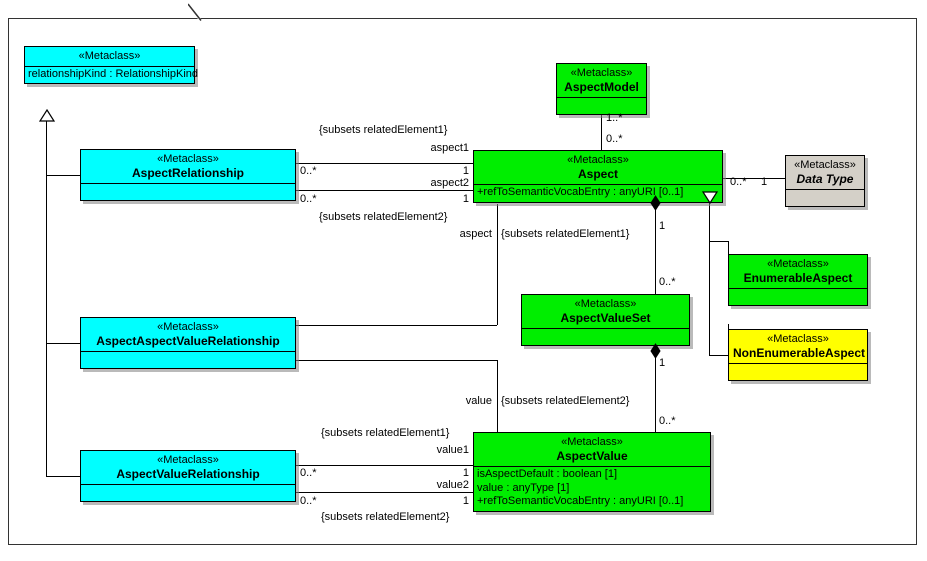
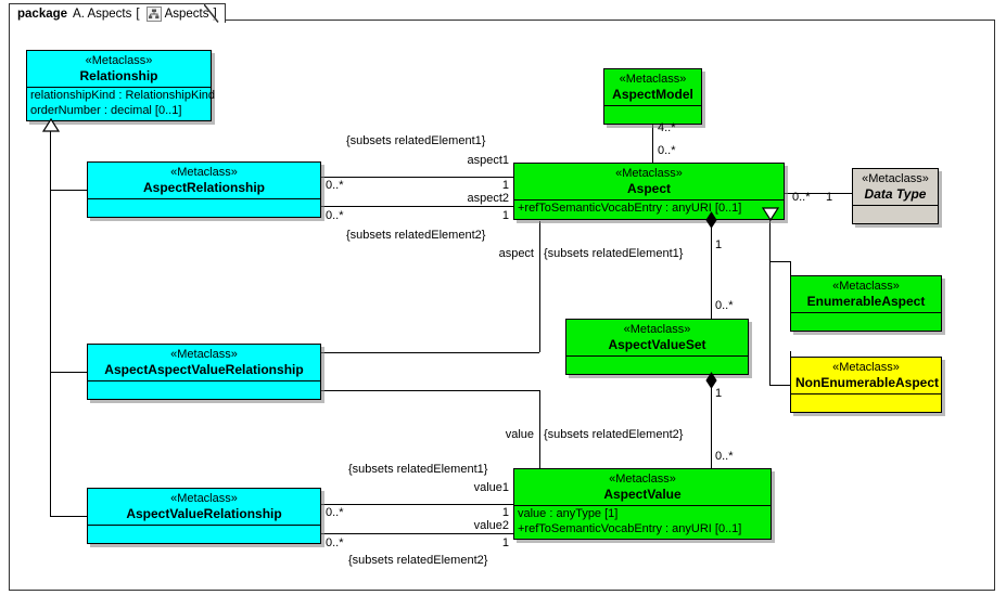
+ package
+ A. Aspects
+ [
+ Aspects
+ ]
  «Metaclass»
+ Relationship
  relationshipKind : RelationshipKind
+ orderNumber : decimal [0..1]
  «Metaclass»
  AspectRelationship
  «Metaclass»
  AspectAspectValueRelationship
  «Metaclass»
  AspectValueRelationship
  «Metaclass»
  AspectModel
  «Metaclass»
  Aspect
  +refToSemanticVocabEntry : anyURI [0..1]
  «Metaclass»
  Data Type
  «Metaclass»
  EnumerableAspect
  «Metaclass»
  NonEnumerableAspect
  «Metaclass»
  AspectValueSet
  «Metaclass»
  AspectValue
- isAspectDefault : boolean [1]
  value : anyType [1]
  +refToSemanticVocabEntry : anyURI [0..1]
  {subsets relatedElement1}
  aspect1
  0..*
  1
  aspect2
  0..*
  1
  {subsets relatedElement2}
  aspect
  {subsets relatedElement1}
  1
  0..*
  value
  {subsets relatedElement2}
  1
  0..*
  {subsets relatedElement1}
  value1
  0..*
  1
  value2
  0..*
  1
  {subsets relatedElement2}
- 1..*
+ 4..*
  0..*
  0..*
  1
